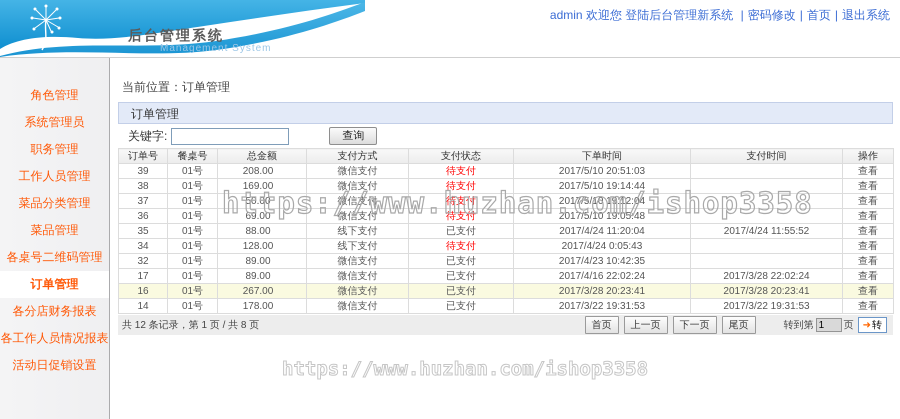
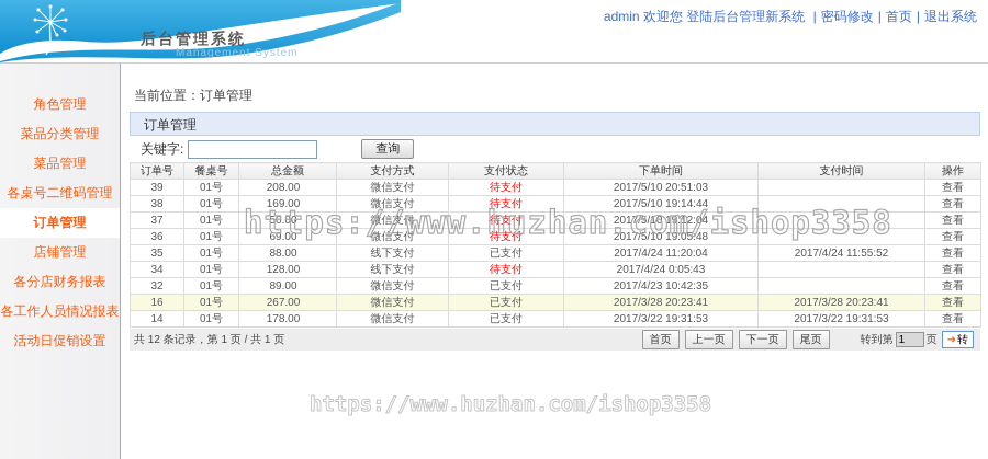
  后台管理系统
  Management System
  admin 欢迎您 登陆后台管理新系统 | 密码修改 | 首页 | 退出系统
  角色管理
- 系统管理员
- 职务管理
- 工作人员管理
  菜品分类管理
  菜品管理
  各桌号二维码管理
  订单管理
+ 店铺管理
  各分店财务报表
  各工作人员情况报表
  活动日促销设置
  当前位置：订单管理
  订单管理
  关键字:
  查询
  订单号	餐桌号	总金额	支付方式	支付状态	下单时间	支付时间	操作
  39	01号	208.00	微信支付	待支付	2017/5/10 20:51:03		查看
  38	01号	169.00	微信支付	待支付	2017/5/10 19:14:44		查看
  37	01号	50.00	微信支付	待支付	2017/5/10 19:12:04		查看
  36	01号	69.00	微信支付	待支付	2017/5/10 19:05:48		查看
  35	01号	88.00	线下支付	已支付	2017/4/24 11:20:04	2017/4/24 11:55:52	查看
  34	01号	128.00	线下支付	待支付	2017/4/24 0:05:43		查看
  32	01号	89.00	微信支付	已支付	2017/4/23 10:42:35		查看
- 17	01号	89.00	微信支付	已支付	2017/4/16 22:02:24	2017/3/28 22:02:24	查看
  16	01号	267.00	微信支付	已支付	2017/3/28 20:23:41	2017/3/28 20:23:41	查看
  14	01号	178.00	微信支付	已支付	2017/3/22 19:31:53	2017/3/22 19:31:53	查看
- 共 12 条记录，第 1 页 / 共 8 页
+ 共 12 条记录，第 1 页 / 共 1 页
  首页 上一页 下一页 尾页
  转到第
  1
  页
  ➜
  转
  https://www.huzhan.com/ishop3358
  https://www.huzhan.com/ishop3358
